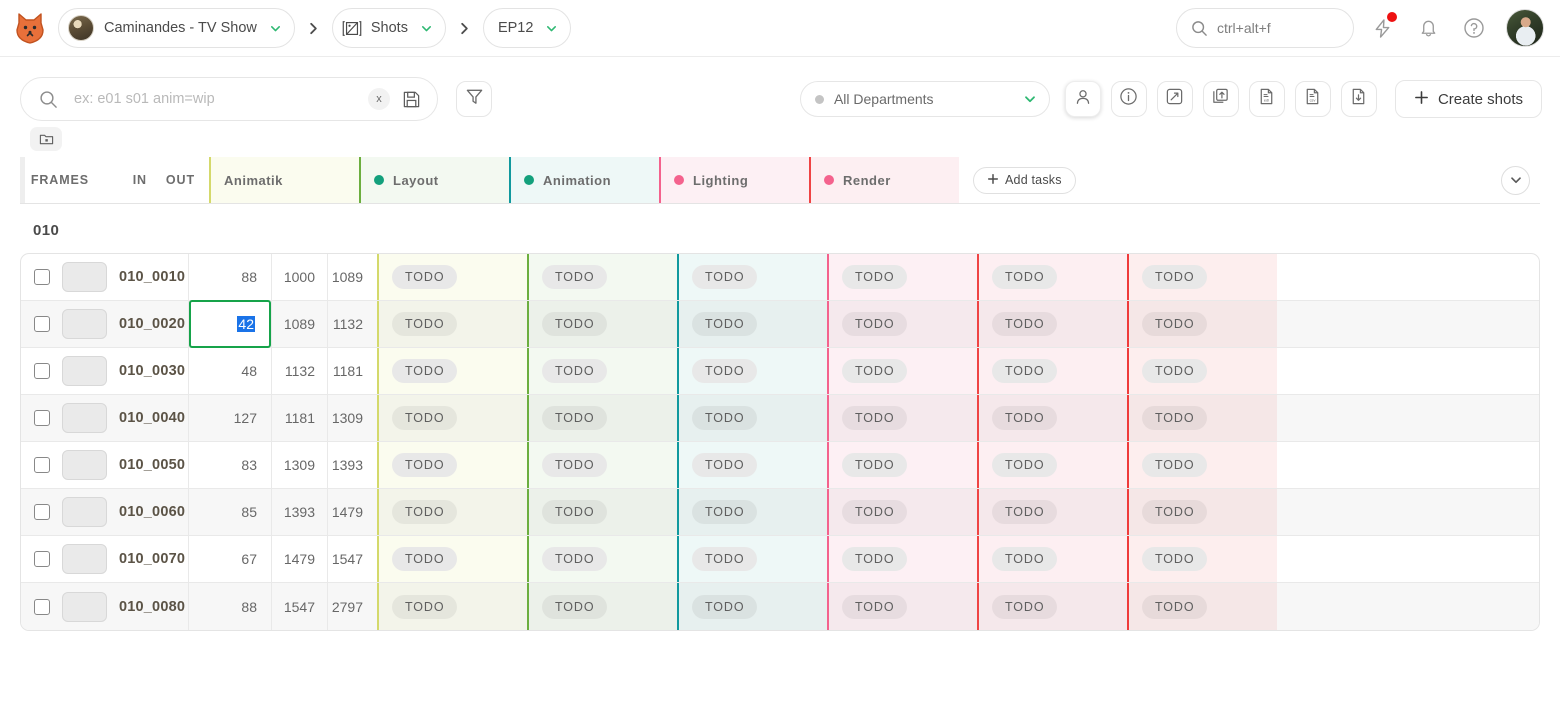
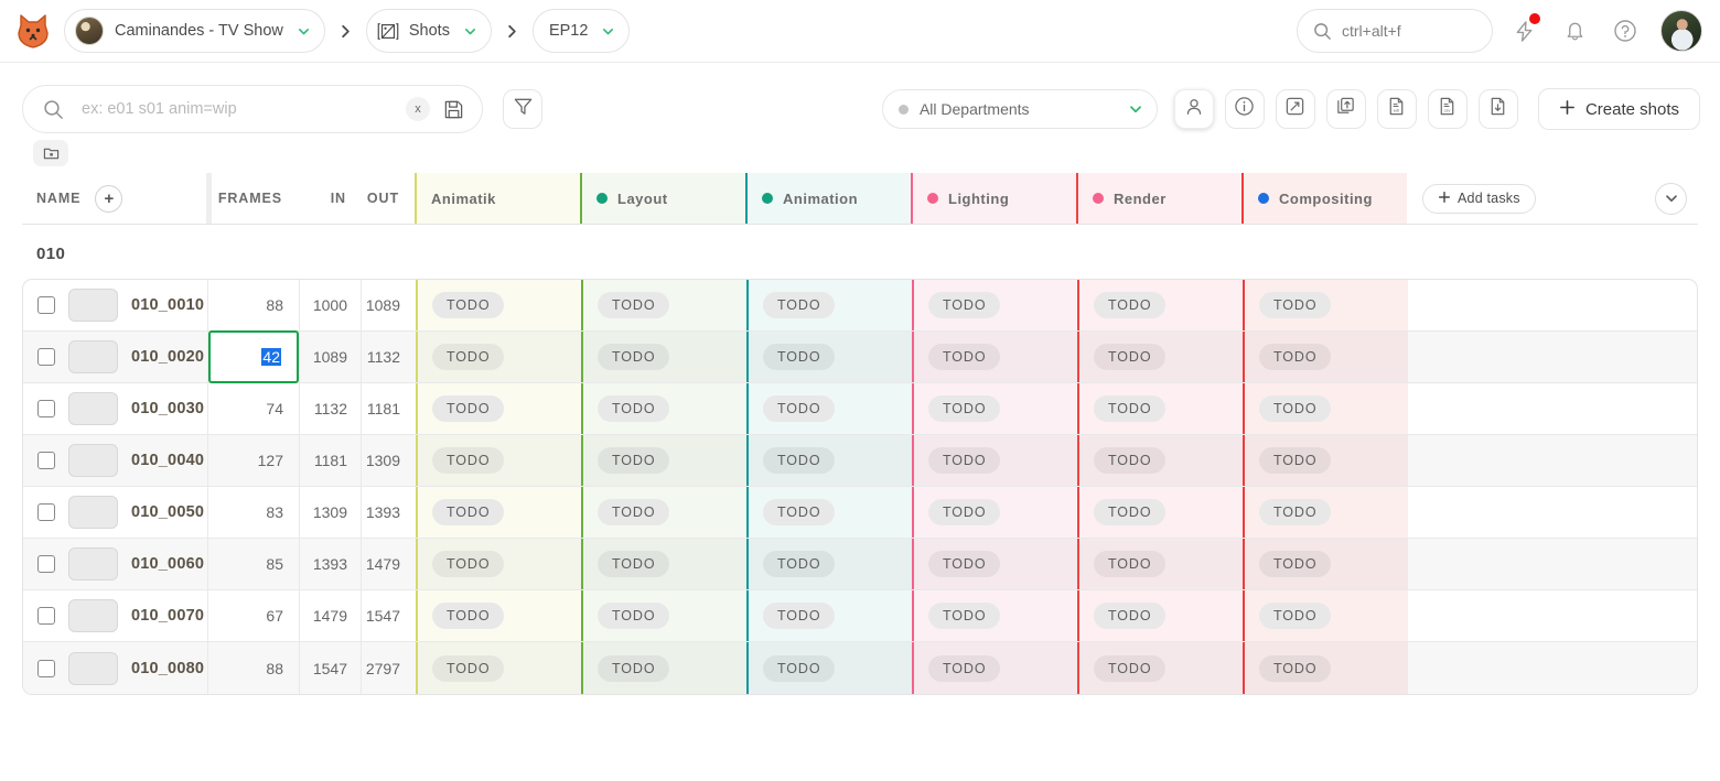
  Caminandes - TV Show
  Shots
  EP12
  ctrl+alt+f
  ex: e01 s01 anim=wip
  x
  All Departments
  Create shots
+ NAME
+ +
  FRAMES
  IN
  OUT
  Animatik
  Layout
  Animation
  Lighting
  Render
+ Compositing
  Add tasks
  010
  010_0010
  88
  1000
  1089
  TODO
  TODO
  TODO
  TODO
  TODO
  TODO
  010_0020
  42
  1089
  1132
  TODO
  TODO
  TODO
  TODO
  TODO
  TODO
  010_0030
- 48
+ 74
  1132
  1181
  TODO
  TODO
  TODO
  TODO
  TODO
  TODO
  010_0040
  127
  1181
  1309
  TODO
  TODO
  TODO
  TODO
  TODO
  TODO
  010_0050
  83
  1309
  1393
  TODO
  TODO
  TODO
  TODO
  TODO
  TODO
  010_0060
  85
  1393
  1479
  TODO
  TODO
  TODO
  TODO
  TODO
  TODO
  010_0070
  67
  1479
  1547
  TODO
  TODO
  TODO
  TODO
  TODO
  TODO
  010_0080
  88
  1547
  2797
  TODO
  TODO
  TODO
  TODO
  TODO
  TODO
